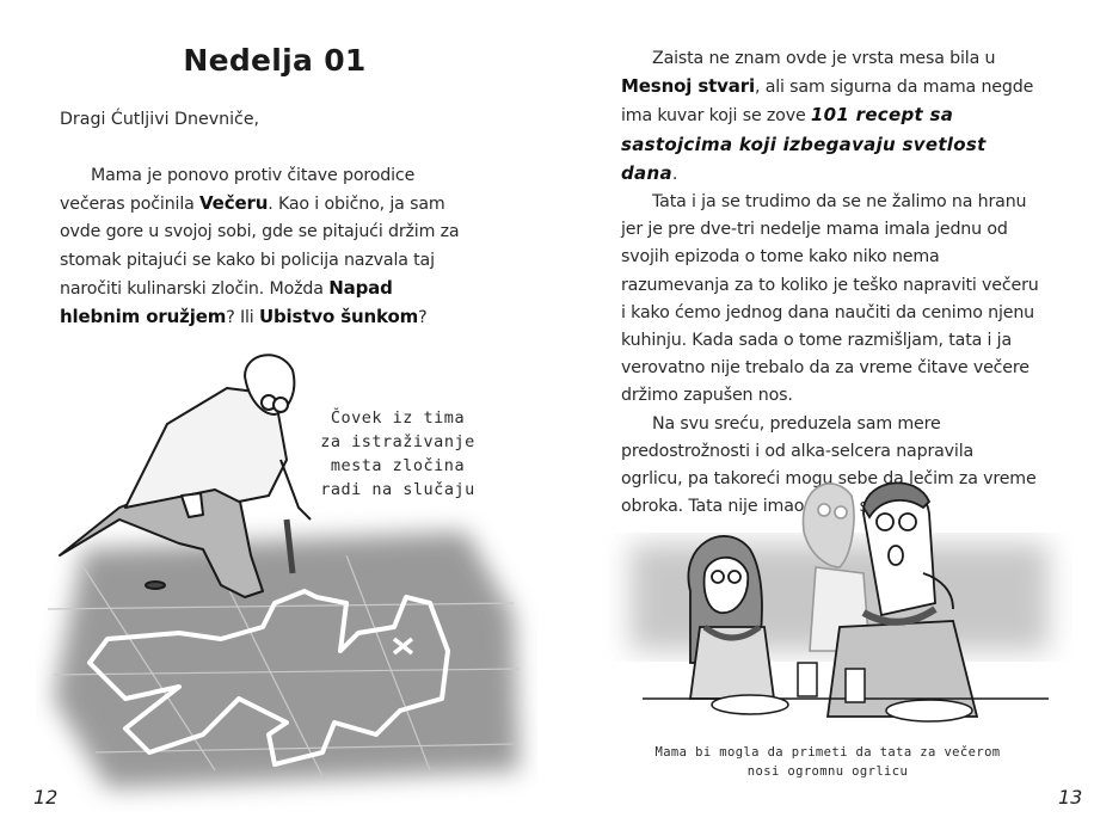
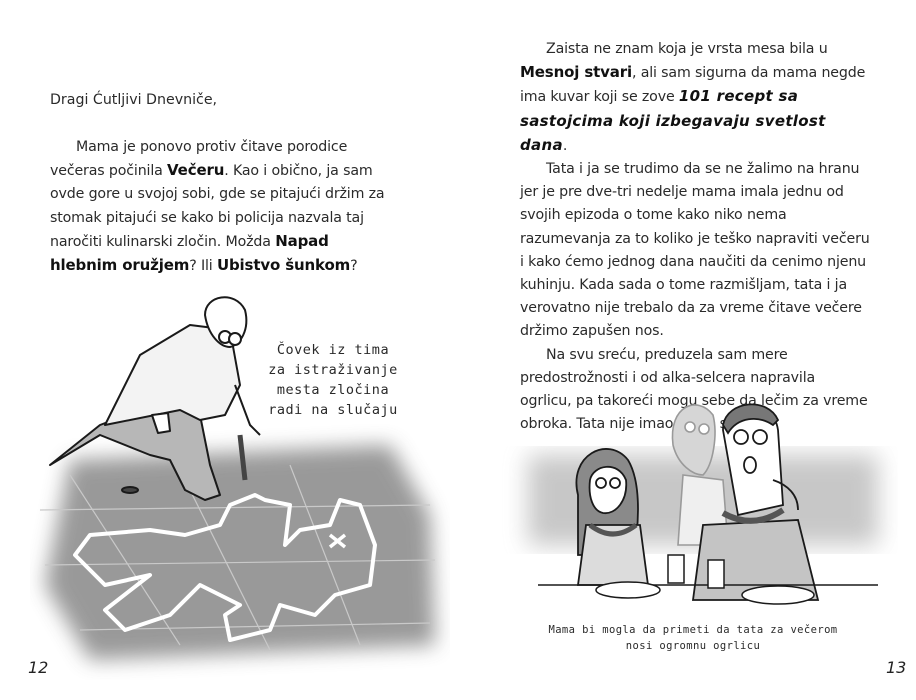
- Nedelja 01
  Dragi Ćutljivi Dnevniče,
  Mama je ponovo protiv čitave porodice večeras počinila Večeru. Kao i obično, ja sam ovde gore u svojoj sobi, gde se pitajući držim za stomak pitajući se kako bi policija nazvala taj naročiti kulinarski zločin. Možda Napad hlebnim oružjem? Ili Ubistvo šunkom?
  Čovek iz tima
  za istraživanje
  mesta zločina
  radi na slučaju
  12
- Zaista ne znam ovde je vrsta mesa bila u Mesnoj stvari, ali sam sigurna da mama negde ima kuvar koji se zove 101 recept sa sastojcima koji izbegavaju svetlost dana.
+ Zaista ne znam koja je vrsta mesa bila u Mesnoj stvari, ali sam sigurna da mama negde ima kuvar koji se zove 101 recept sa sastojcima koji izbegavaju svetlost dana.
  Tata i ja se trudimo da se ne žalimo na hranu jer je pre dve-tri nedelje mama imala jednu od svojih epizoda o tome kako niko nema razumevanja za to koliko je teško napraviti večeru i kako ćemo jednog dana naučiti da cenimo njenu kuhinju. Kada sada o tome razmišljam, tata i ja verovatno nije trebalo da za vreme čitave večere držimo zapušen nos.
  Na svu sreću, preduzela sam mere predostrožnosti i od alka-selcera napravila ogrlicu, pa takoreći mogu sebe da lečim za vreme obroka. Tata nije imao
  Mama bi mogla da primeti da tata za večerom
  nosi ogromnu ogrlicu
  13
